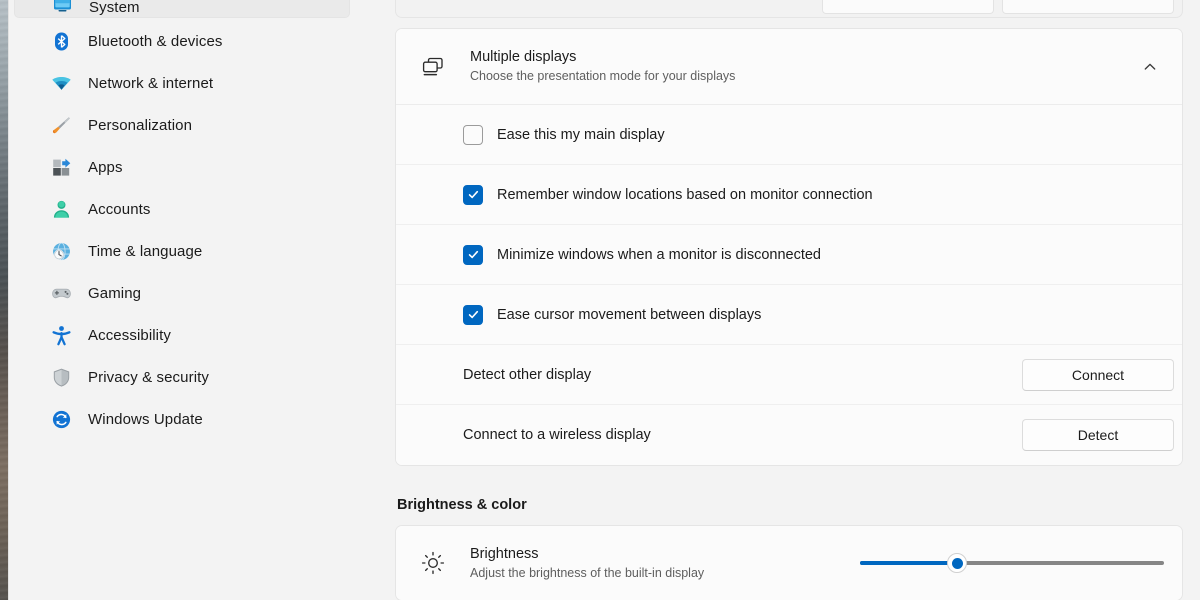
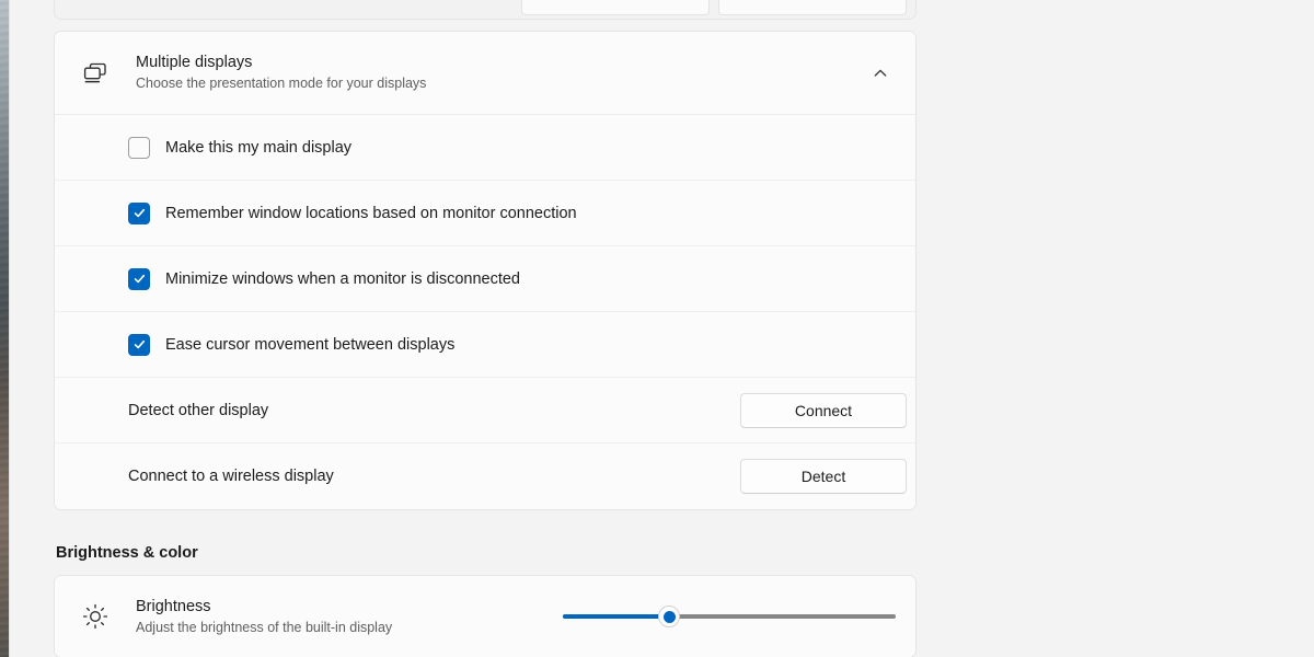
- System
- Bluetooth & devices
- Network & internet
- Personalization
- Apps
- Accounts
- Time & language
- Gaming
- Accessibility
- Privacy & security
- Windows Update
  Multiple displays
  Choose the presentation mode for your displays
- Ease this my main display
+ Make this my main display
  Remember window locations based on monitor connection
  Minimize windows when a monitor is disconnected
  Ease cursor movement between displays
  Detect other display
  Connect
  Connect to a wireless display
  Detect
  Brightness & color
  Brightness
  Adjust the brightness of the built-in display
